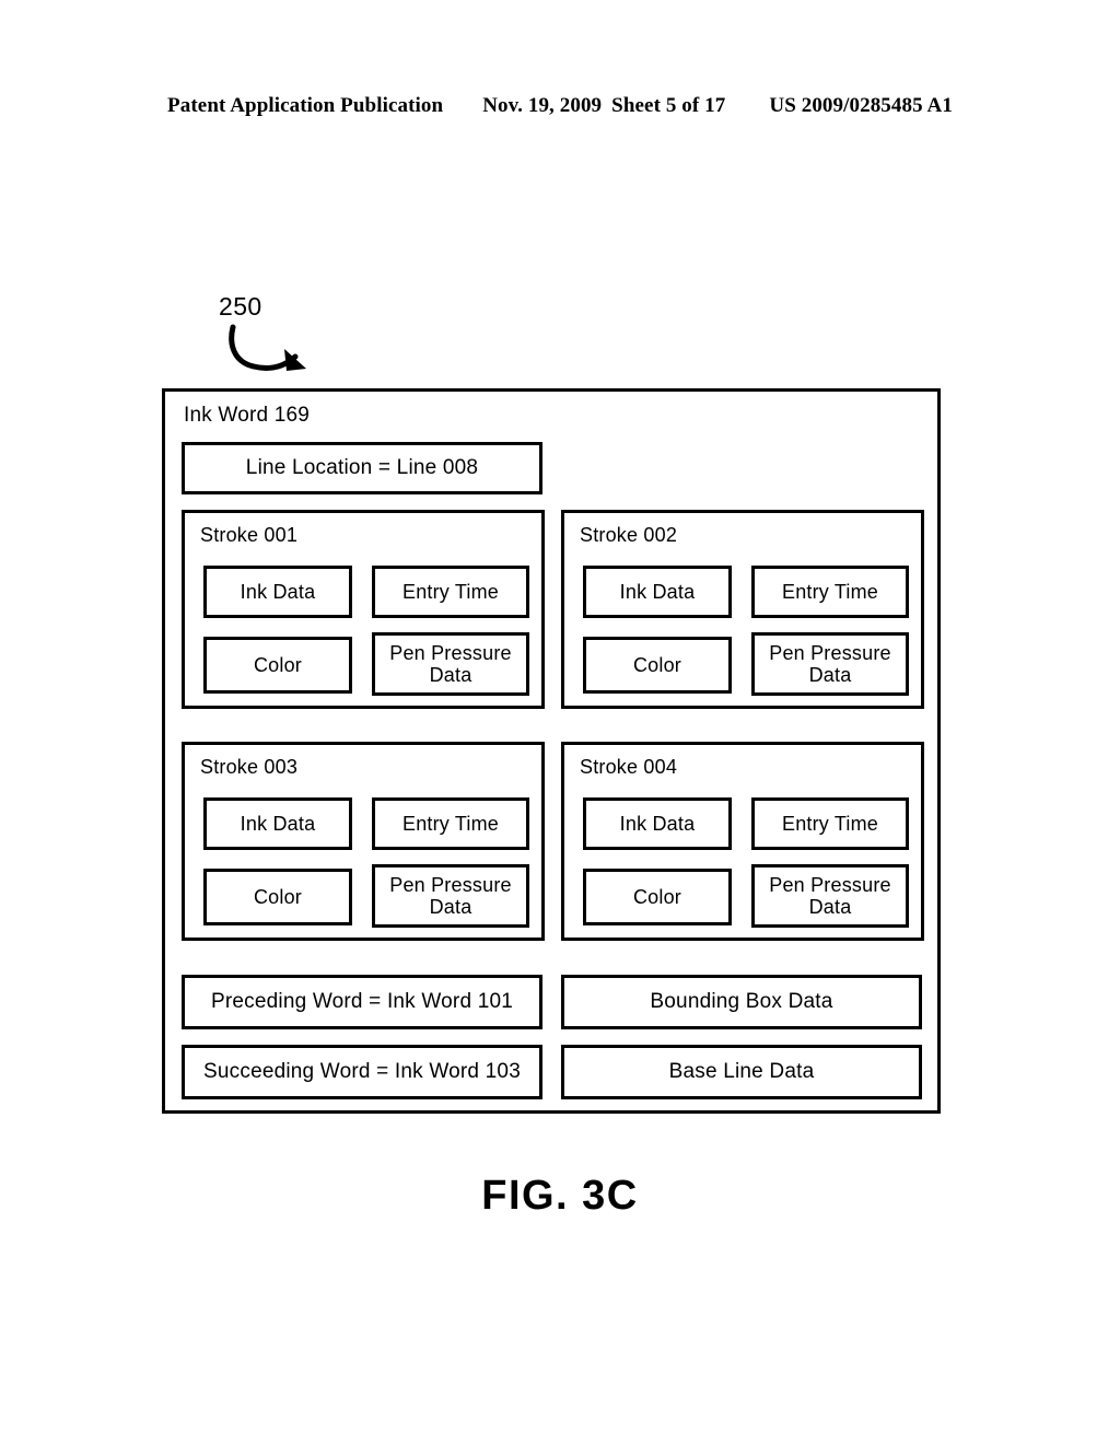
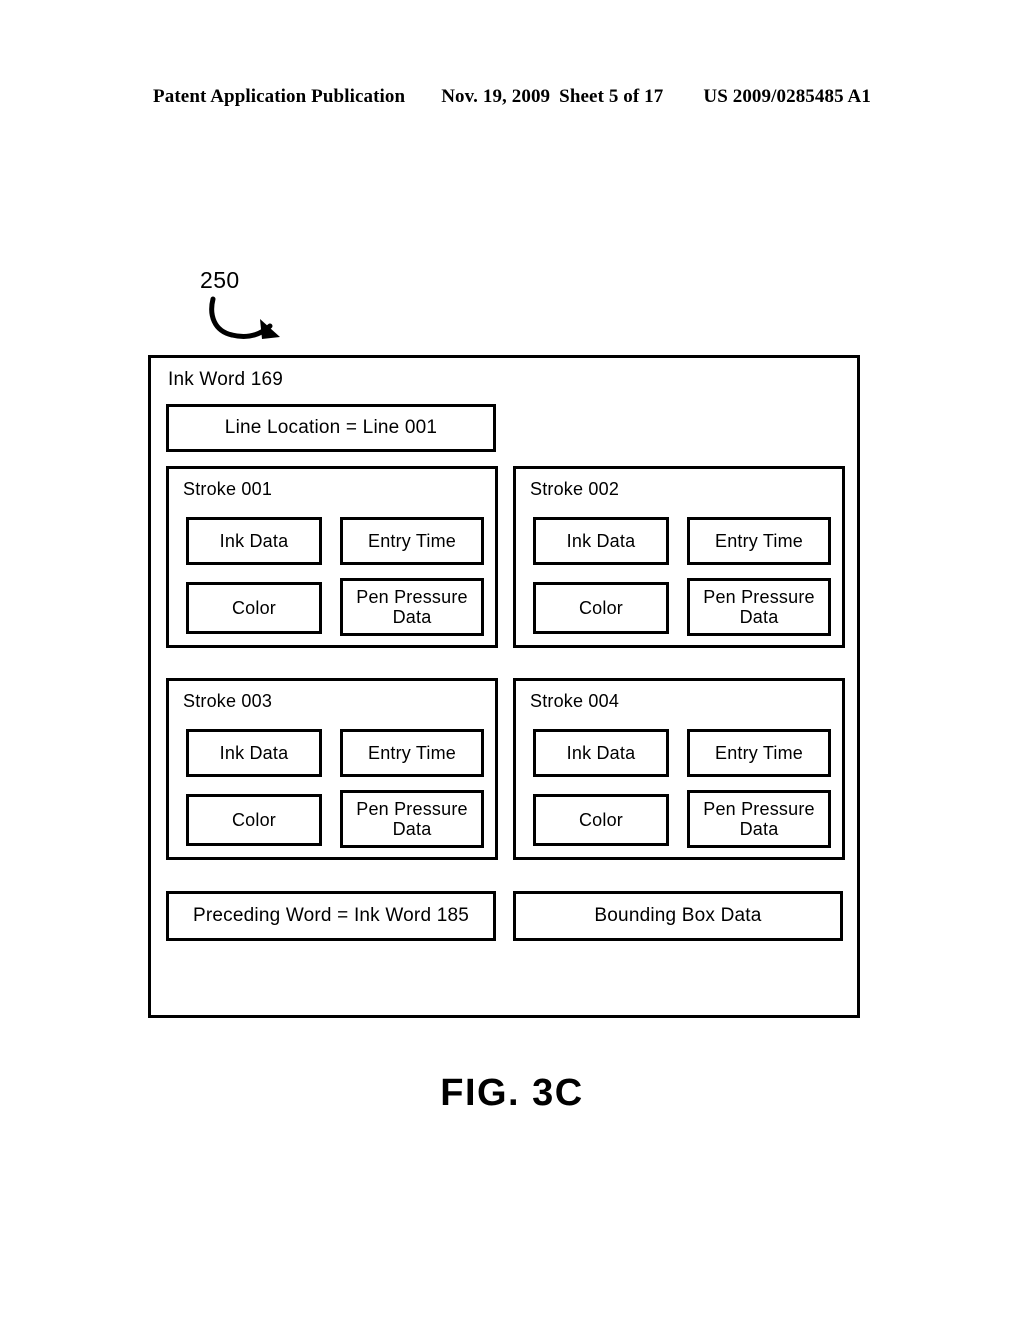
  Patent Application Publication
  Nov. 19, 2009
  Sheet 5 of 17
  US 2009/0285485 A1
  250
  Ink Word 169
- Line Location = Line 008
+ Line Location = Line 001
  Stroke 001
  Ink Data
  Entry Time
  Color
  Pen Pressure Data
  Stroke 002
  Ink Data
  Entry Time
  Color
  Pen Pressure Data
  Stroke 003
  Ink Data
  Entry Time
  Color
  Pen Pressure Data
  Stroke 004
  Ink Data
  Entry Time
  Color
  Pen Pressure Data
- Preceding Word = Ink Word 101
+ Preceding Word = Ink Word 185
  Bounding Box Data
- Succeeding Word = Ink Word 103
- Base Line Data
  FIG. 3C
